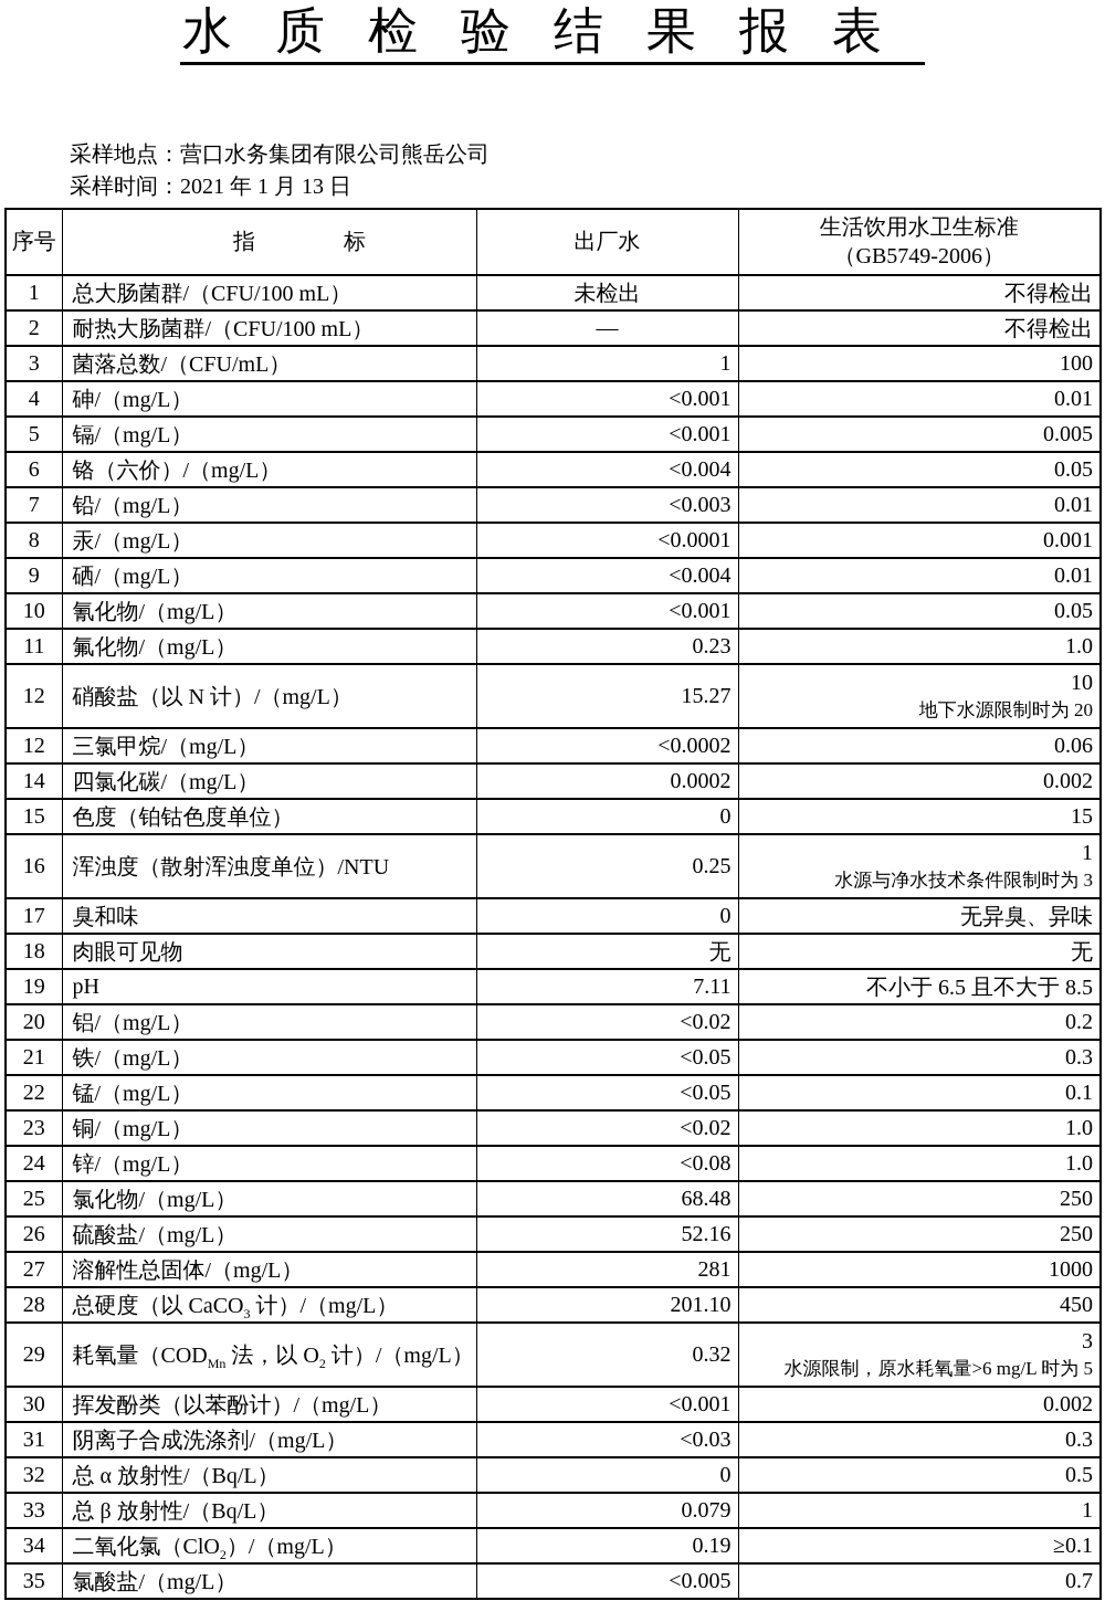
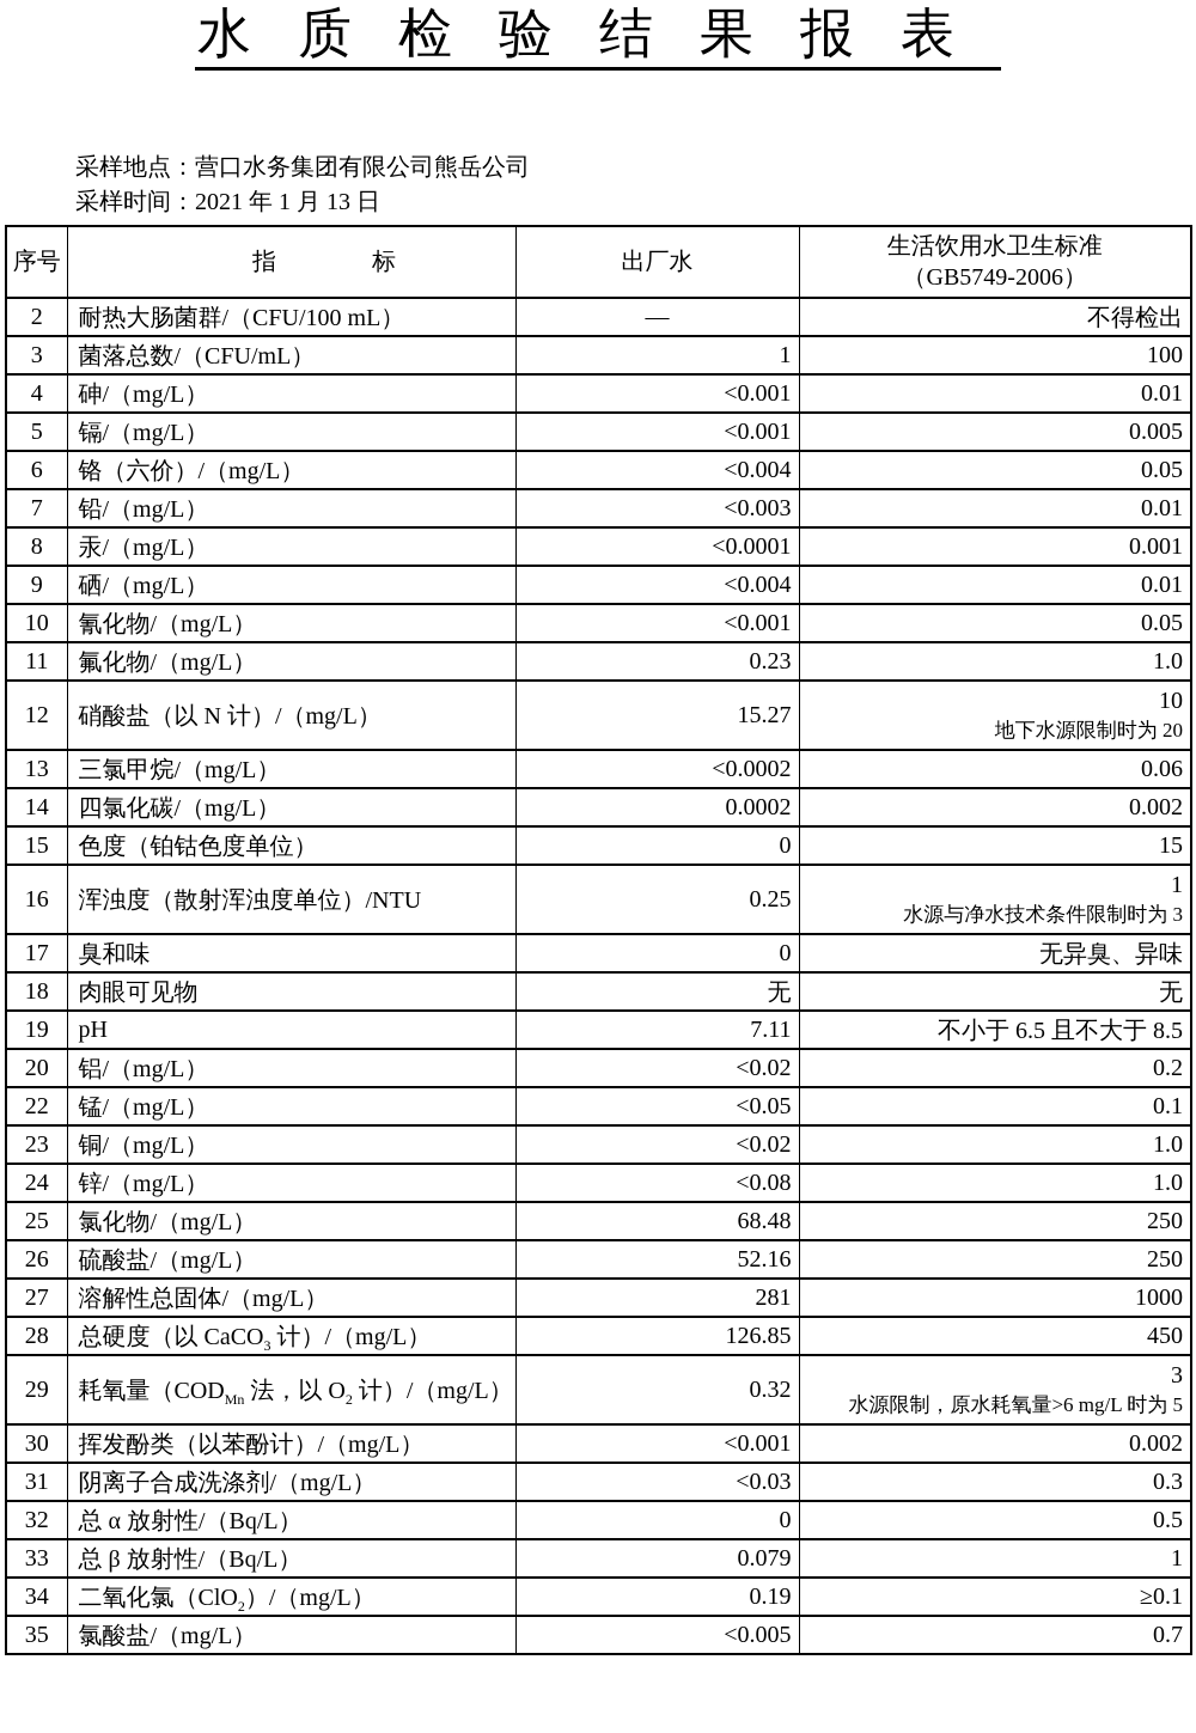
  水质检验结果报表
  采样地点：营口水务集团有限公司熊岳公司
  采样时间：2021 年 1 月 13 日
  序号	指 标	出厂水	生活饮用水卫生标准 （GB5749-2006）
- 1	总大肠菌群/（CFU/100 mL）	未检出	不得检出
  2	耐热大肠菌群/（CFU/100 mL）	—	不得检出
  3	菌落总数/（CFU/mL）	1	100
  4	砷/（mg/L）	<0.001	0.01
  5	镉/（mg/L）	<0.001	0.005
  6	铬（六价）/（mg/L）	<0.004	0.05
  7	铅/（mg/L）	<0.003	0.01
  8	汞/（mg/L）	<0.0001	0.001
  9	硒/（mg/L）	<0.004	0.01
  10	氰化物/（mg/L）	<0.001	0.05
  11	氟化物/（mg/L）	0.23	1.0
  12	硝酸盐（以 N 计）/（mg/L）	15.27	10地下水源限制时为 20
- 12	三氯甲烷/（mg/L）	<0.0002	0.06
+ 13	三氯甲烷/（mg/L）	<0.0002	0.06
  14	四氯化碳/（mg/L）	0.0002	0.002
  15	色度（铂钴色度单位）	0	15
  16	浑浊度（散射浑浊度单位）/NTU	0.25	1水源与净水技术条件限制时为 3
  17	臭和味	0	无异臭、异味
  18	肉眼可见物	无	无
  19	pH	7.11	不小于 6.5 且不大于 8.5
  20	铝/（mg/L）	<0.02	0.2
- 21	铁/（mg/L）	<0.05	0.3
  22	锰/（mg/L）	<0.05	0.1
  23	铜/（mg/L）	<0.02	1.0
  24	锌/（mg/L）	<0.08	1.0
  25	氯化物/（mg/L）	68.48	250
  26	硫酸盐/（mg/L）	52.16	250
  27	溶解性总固体/（mg/L）	281	1000
- 28	总硬度（以 CaCO3 计）/（mg/L）	201.10	450
+ 28	总硬度（以 CaCO3 计）/（mg/L）	126.85	450
  29	耗氧量（CODMn 法，以 O2 计）/（mg/L）	0.32	3水源限制，原水耗氧量>6 mg/L 时为 5
  30	挥发酚类（以苯酚计）/（mg/L）	<0.001	0.002
  31	阴离子合成洗涤剂/（mg/L）	<0.03	0.3
  32	总 α 放射性/（Bq/L）	0	0.5
  33	总 β 放射性/（Bq/L）	0.079	1
  34	二氧化氯（ClO2）/（mg/L）	0.19	≥0.1
  35	氯酸盐/（mg/L）	<0.005	0.7
